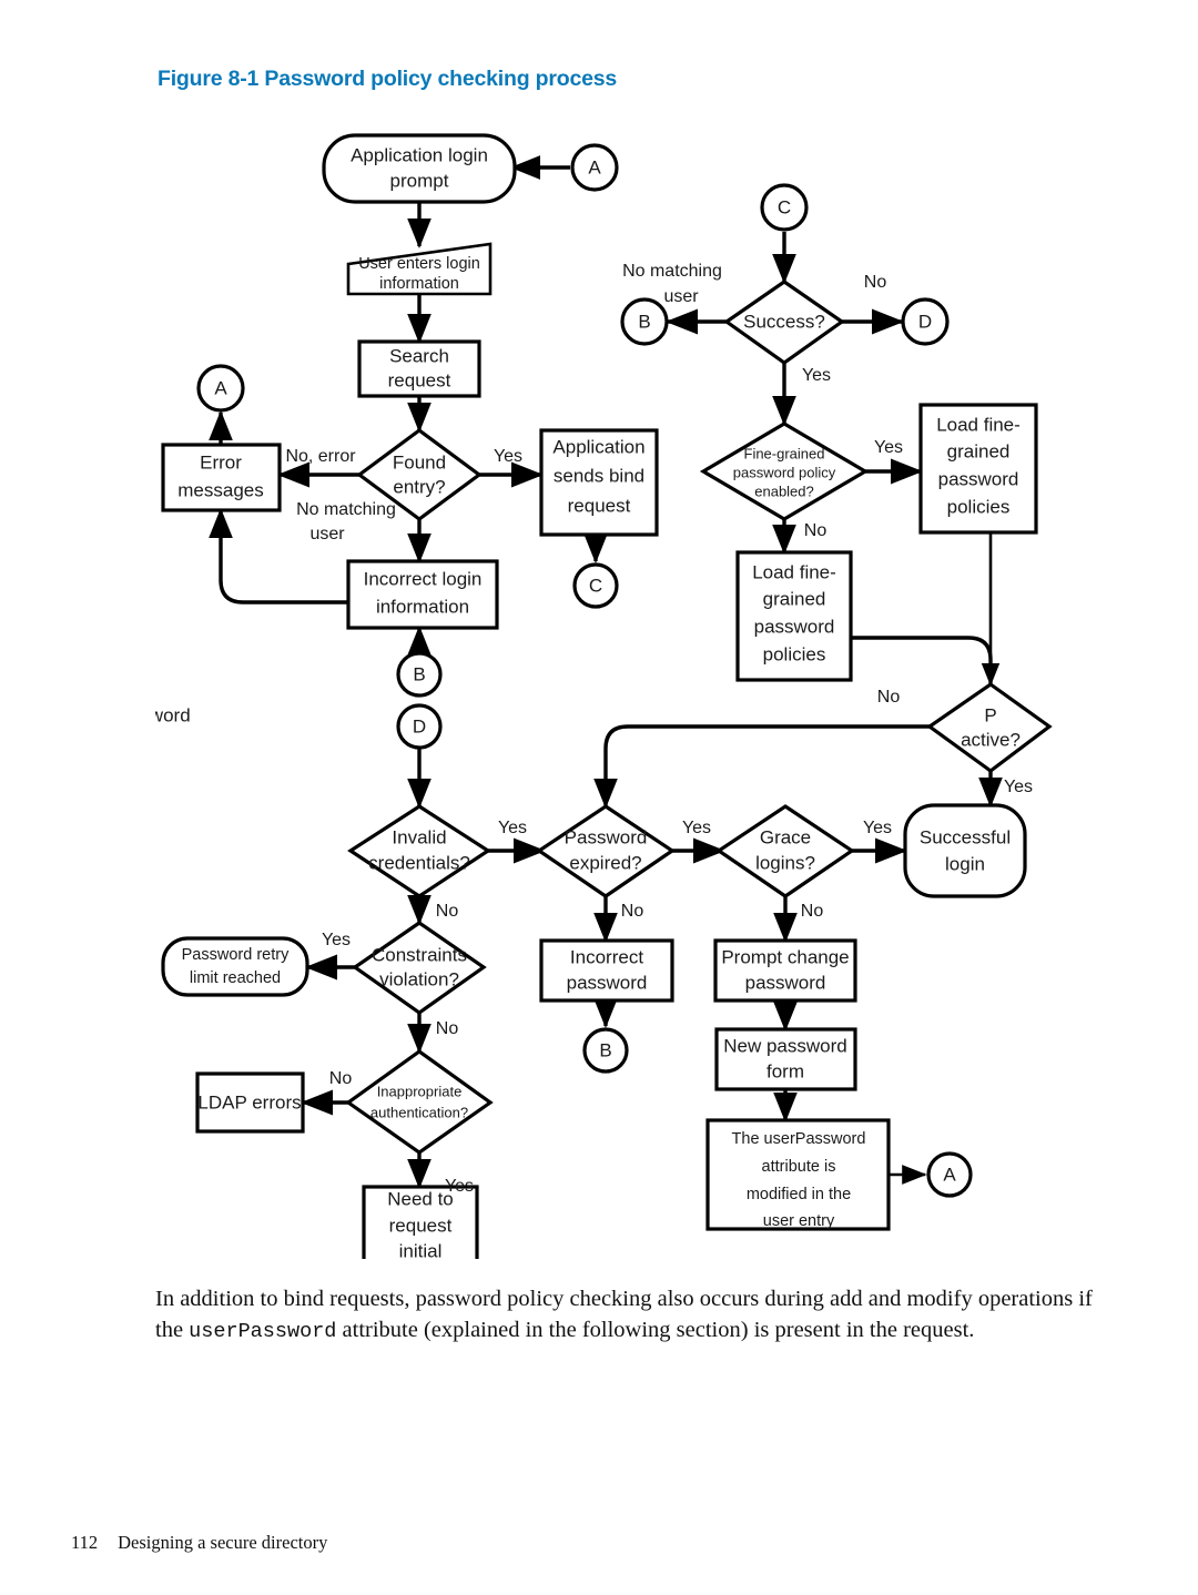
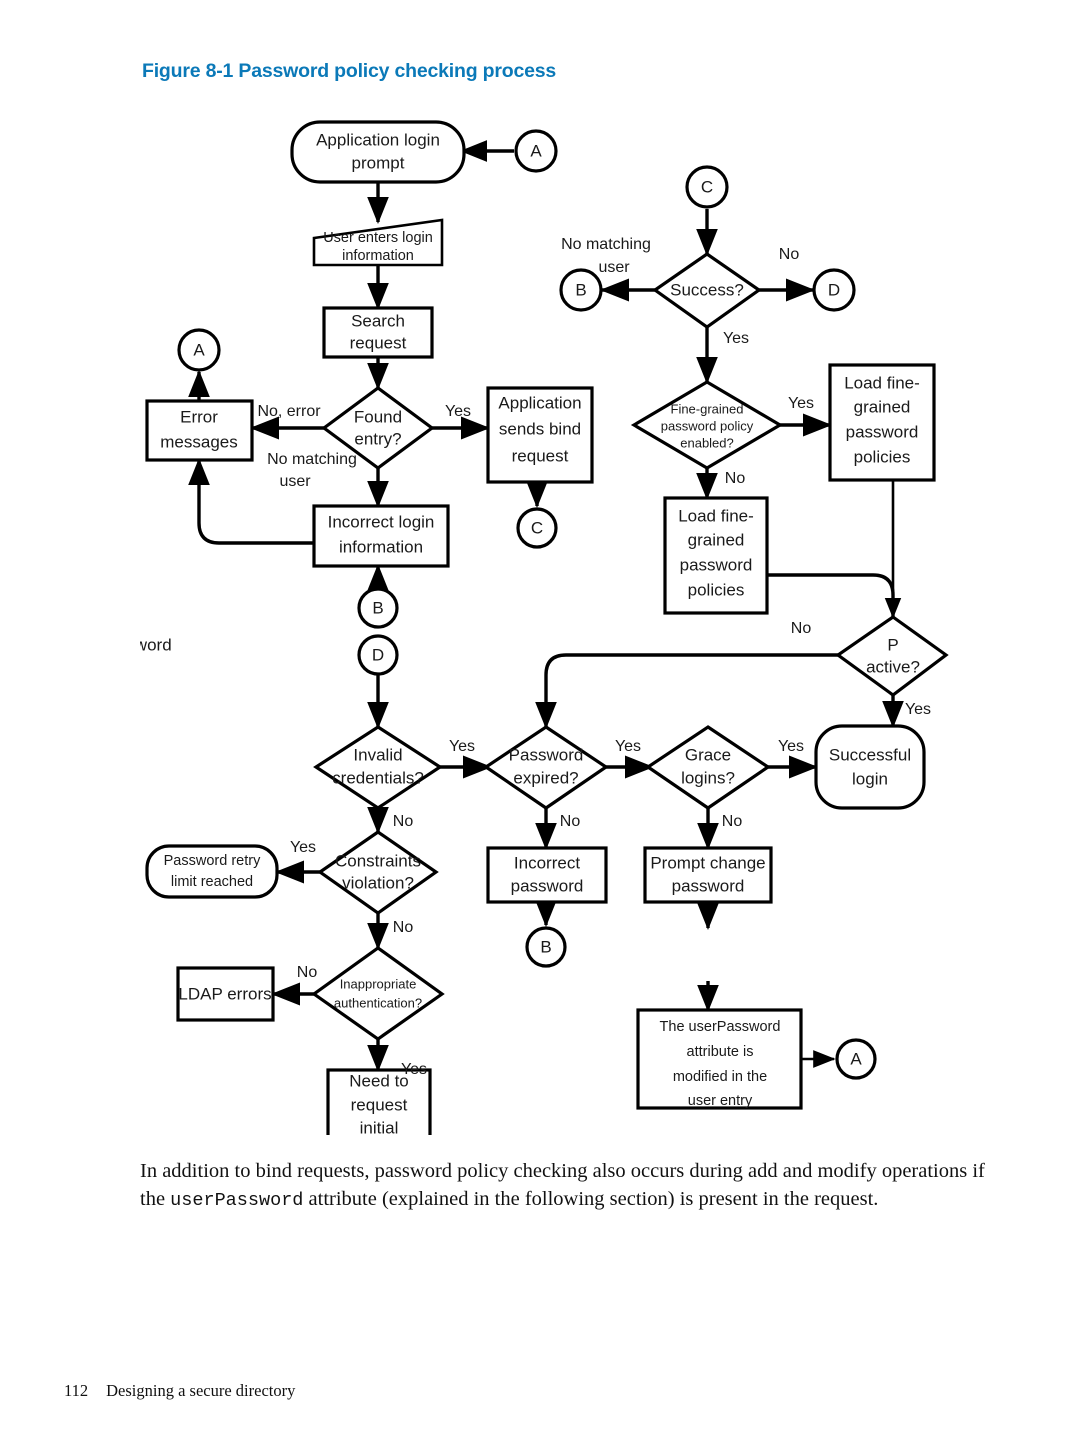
  Figure 8-1 Password policy checking process
  Application login
  prompt
  A
  User enters login
  information
  Search
  request
  A
  Found
  entry?
  Error
  messages
  Application
  sends bind
  request
  C
  Incorrect login
  information
  B
  D
  C
  Success?
  B
  D
  Fine-grained
  password policy
  enabled?
  Load fine-
  grained
  password
  policies
  Load fine-
  grained
  password
  policies
  active?
  Invalid
  credentials?
  Password
  expired?
  Grace
  logins?
  Successful
  login
  Constraints
  violation?
  Password retry
  limit reached
  Incorrect
  password
  B
  Prompt change
  password
- New password
- form
  The userPassword
  attribute is
  modified in the
  user entry
  A
  Inappropriate
  authentication?
  LDAP errors
  Need to
  request
  initial
  No, error
  Yes
  No matching
  user
  No matching
  user
  No
  Yes
  Yes
  No
  No
  Yes
  Yes
  No
  Yes
  No
  Yes
  No
  Yes
  No
  No
  Yes
  In addition to bind requests, password policy checking also occurs during add and modify operations if the userPassword attribute (explained in the following section) is present in the request.
  112 Designing a secure directory
